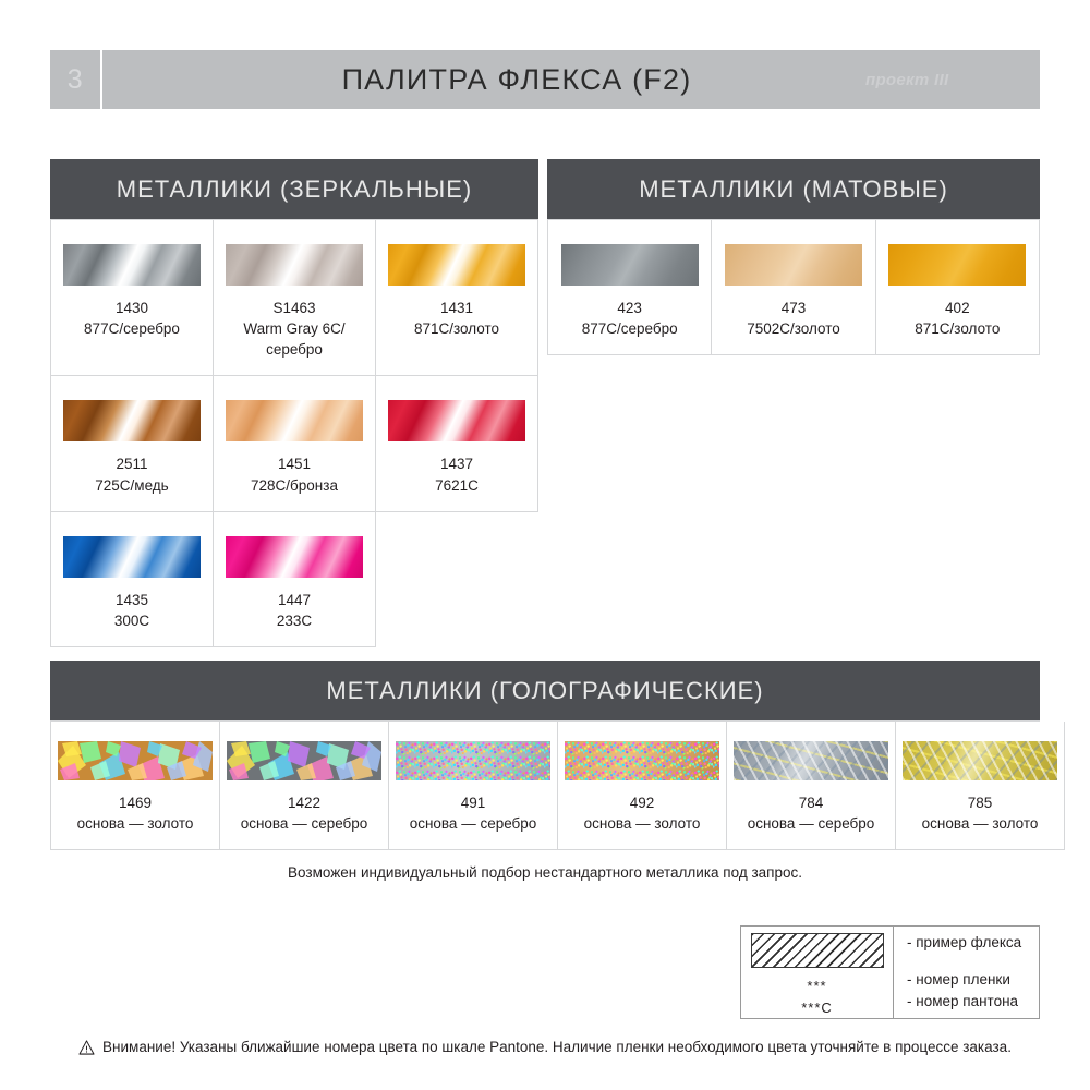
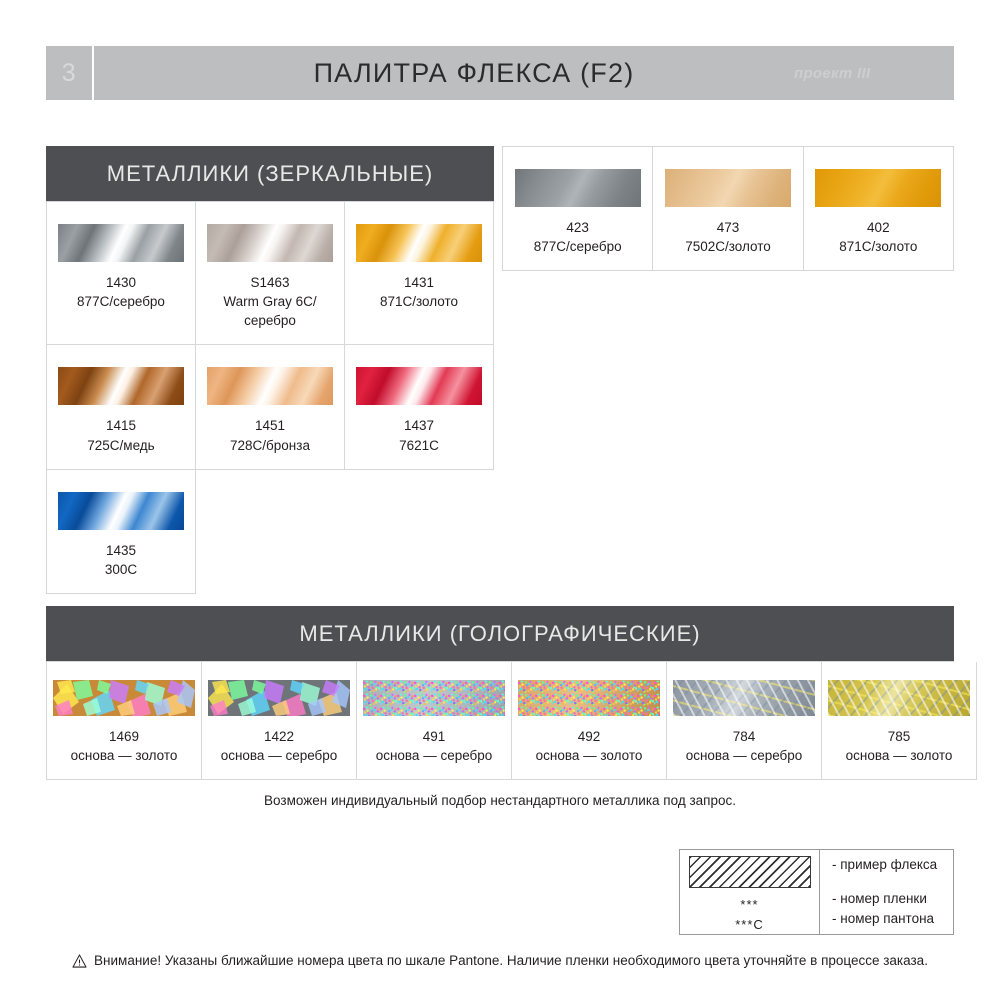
  3
  ПАЛИТРА ФЛЕКСА (F2)
  МЕТАЛЛИКИ (ЗЕРКАЛЬНЫЕ)
  1430
  877C/серебро
  S1463
  Warm Gray 6C/ серебро
  1431
  871C/золото
- 2511
+ 1415
  725C/медь
  1451
  728C/бронза
  1437
  7621C
  1435
  300C
- 1447
- 233C
- МЕТАЛЛИКИ (МАТОВЫЕ)
  423
  877C/серебро
  473
  7502C/золото
  402
  871C/золото
  МЕТАЛЛИКИ (ГОЛОГРАФИЧЕСКИЕ)
  1469
  основа — золото
  1422
  основа — серебро
  491
  основа — серебро
  492
  основа — золото
  784
  основа — серебро
  785
  основа — золото
  Возможен индивидуальный подбор нестандартного металлика под запрос.
  ***
  ***C
  - пример флекса
  - номер пленки
  - номер пантона
  Внимание! Указаны ближайшие номера цвета по шкале Pantone. Наличие пленки необходимого цвета уточняйте в процессе заказа.
